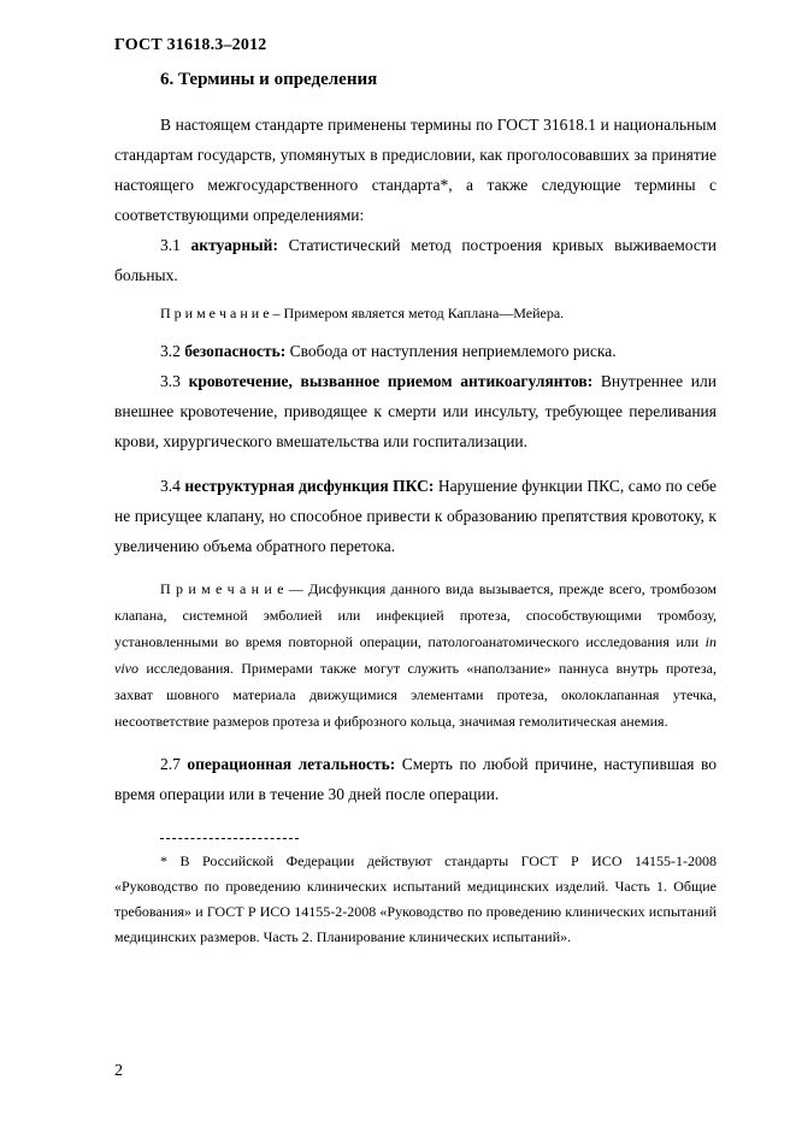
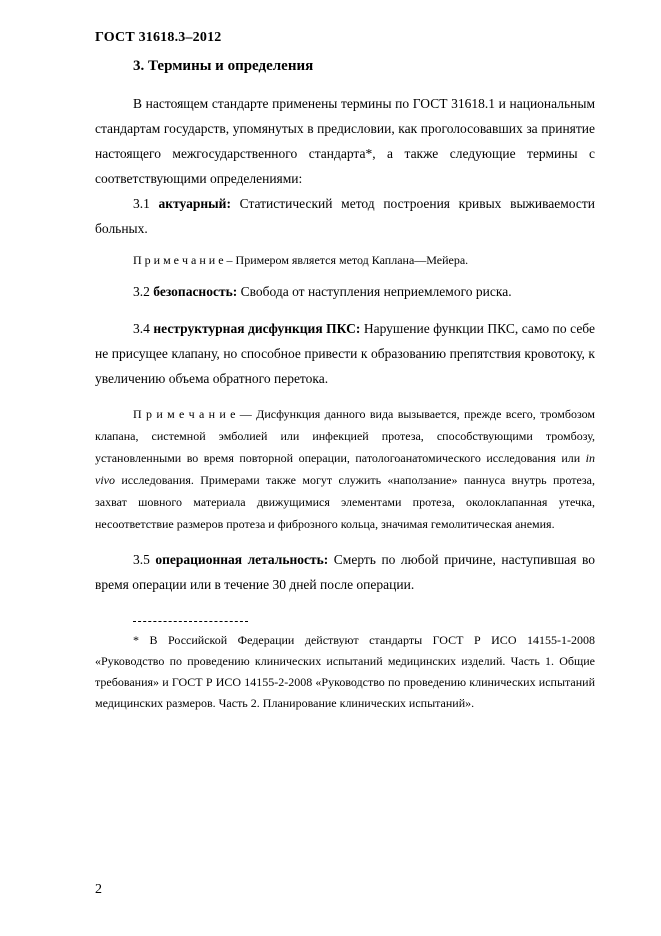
  ГОСТ 31618.3–2012
- 6. Термины и определения
+ 3. Термины и определения
  В настоящем стандарте применены термины по ГОСТ 31618.1 и национальным стандартам государств, упомянутых в предисловии, как проголосовавших за принятие настоящего межгосударственного стандарта*, а также следующие термины с соответствующими определениями:
  3.1 актуарный: Статистический метод построения кривых выживаемости больных.
  П р и м е ч а н и е – Примером является метод Каплана—Мейера.
  3.2 безопасность: Свобода от наступления неприемлемого риска.
- 3.3 кровотечение, вызванное приемом антикоагулянтов: Внутреннее или внешнее кровотечение, приводящее к смерти или инсульту, требующее переливания крови, хирургического вмешательства или госпитализации.
  3.4 неструктурная дисфункция ПКС: Нарушение функции ПКС, само по себе не присущее клапану, но способное привести к образованию препятствия кровотоку, к увеличению объема обратного перетока.
  П р и м е ч а н и е — Дисфункция данного вида вызывается, прежде всего, тромбозом клапана, системной эмболией или инфекцией протеза, способствующими тромбозу, установленными во время повторной операции, патологоанатомического исследования или in vivo исследования. Примерами также могут служить «наползание» паннуса внутрь протеза, захват шовного материала движущимися элементами протеза, околоклапанная утечка, несоответствие размеров протеза и фиброзного кольца, значимая гемолитическая анемия.
- 2.7 операционная летальность: Смерть по любой причине, наступившая во время операции или в течение 30 дней после операции.
+ 3.5 операционная летальность: Смерть по любой причине, наступившая во время операции или в течение 30 дней после операции.
  * В Российской Федерации действуют стандарты ГОСТ Р ИСО 14155-1-2008 «Руководство по проведению клинических испытаний медицинских изделий. Часть 1. Общие требования» и ГОСТ Р ИСО 14155-2-2008 «Руководство по проведению клинических испытаний медицинских размеров. Часть 2. Планирование клинических испытаний».
  2
